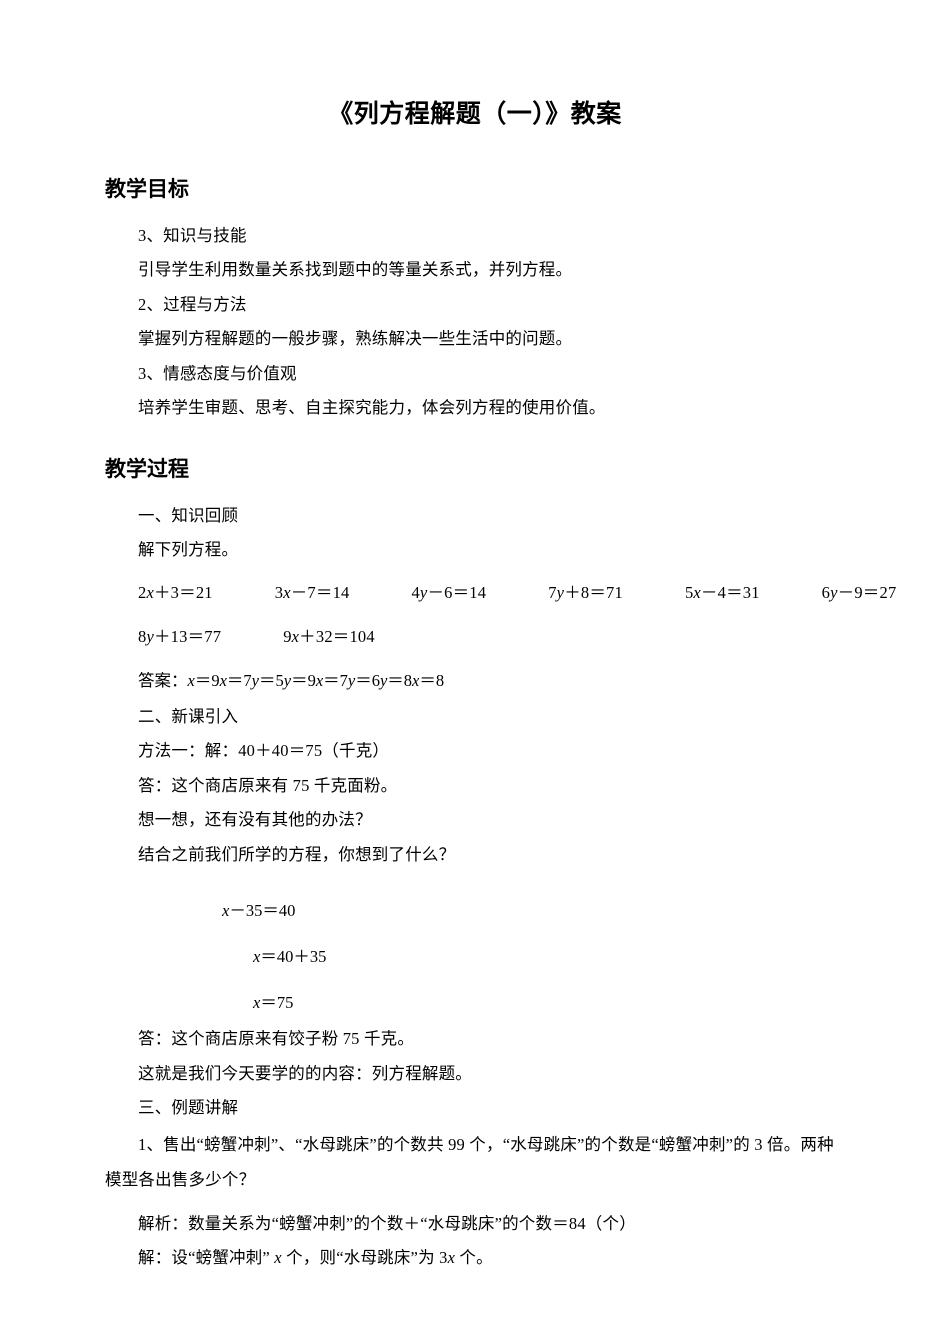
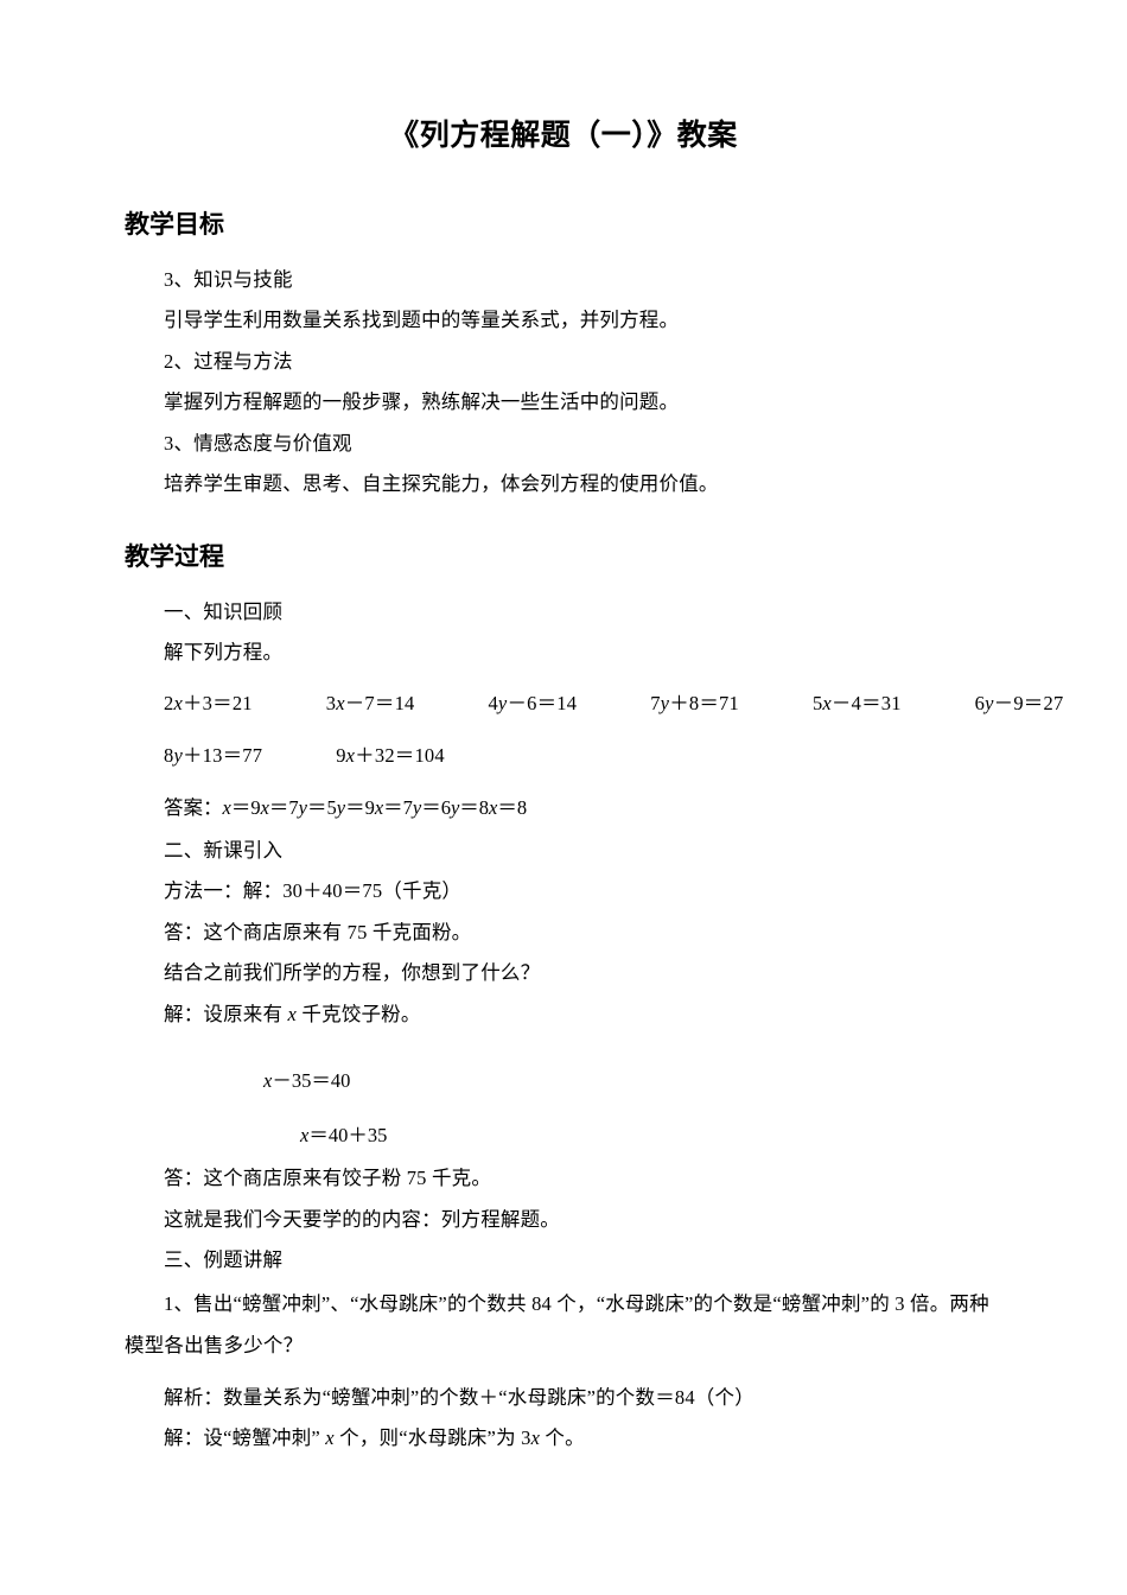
  《列方程解题（一）》教案
  教学目标
  3、知识与技能
  引导学生利用数量关系找到题中的等量关系式，并列方程。
  2、过程与方法
  掌握列方程解题的一般步骤，熟练解决一些生活中的问题。
  3、情感态度与价值观
  培养学生审题、思考、自主探究能力，体会列方程的使用价值。
  教学过程
  一、知识回顾
  解下列方程。
  2x＋3＝21 3x－7＝14 4y－6＝14 7y＋8＝71 5x－4＝31 6y－9＝27
  8y＋13＝77 9x＋32＝104
  答案：x＝9x＝7y＝5y＝9x＝7y＝6y＝8x＝8
  二、新课引入
- 方法一：解：40＋40＝75（千克）
+ 方法一：解：30＋40＝75（千克）
  答：这个商店原来有 75 千克面粉。
- 想一想，还有没有其他的办法？
  结合之前我们所学的方程，你想到了什么？
+ 解：设原来有 x 千克饺子粉。
  x－35＝40
  x＝40＋35
- x＝75
  答：这个商店原来有饺子粉 75 千克。
  这就是我们今天要学的的内容：列方程解题。
  三、例题讲解
- 1、售出“螃蟹冲刺”、“水母跳床”的个数共 99 个，“水母跳床”的个数是“螃蟹冲刺”的 3 倍。两种模型各出售多少个？
+ 1、售出“螃蟹冲刺”、“水母跳床”的个数共 84 个，“水母跳床”的个数是“螃蟹冲刺”的 3 倍。两种模型各出售多少个？
  解析：数量关系为“螃蟹冲刺”的个数＋“水母跳床”的个数＝84（个）
  解：设“螃蟹冲刺” x 个，则“水母跳床”为 3x 个。
